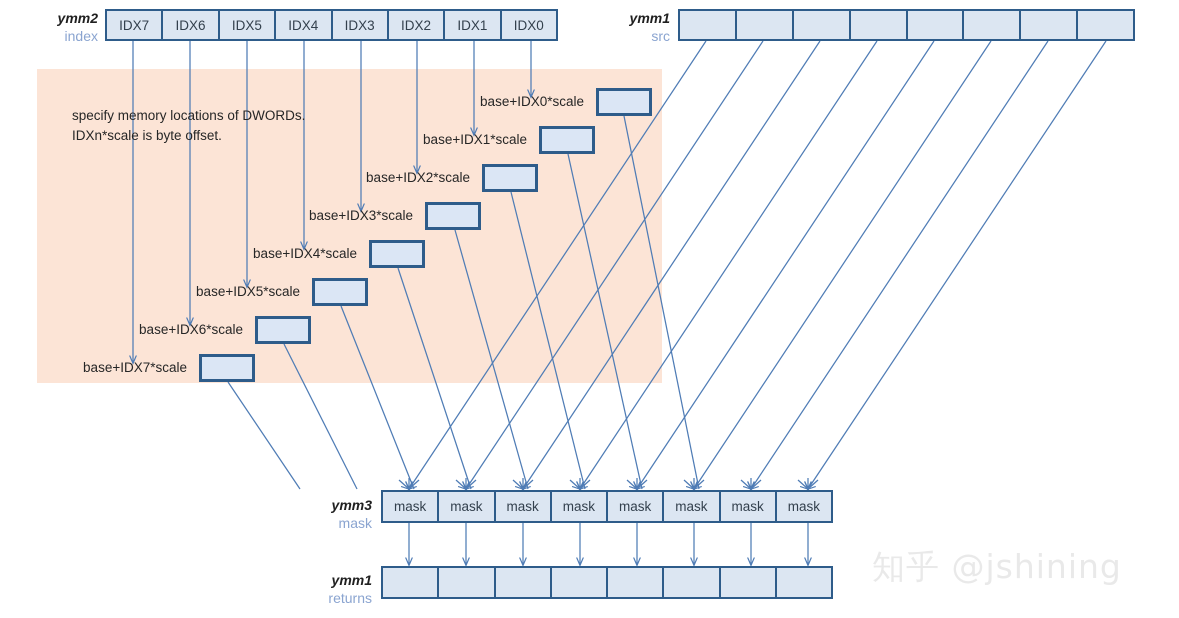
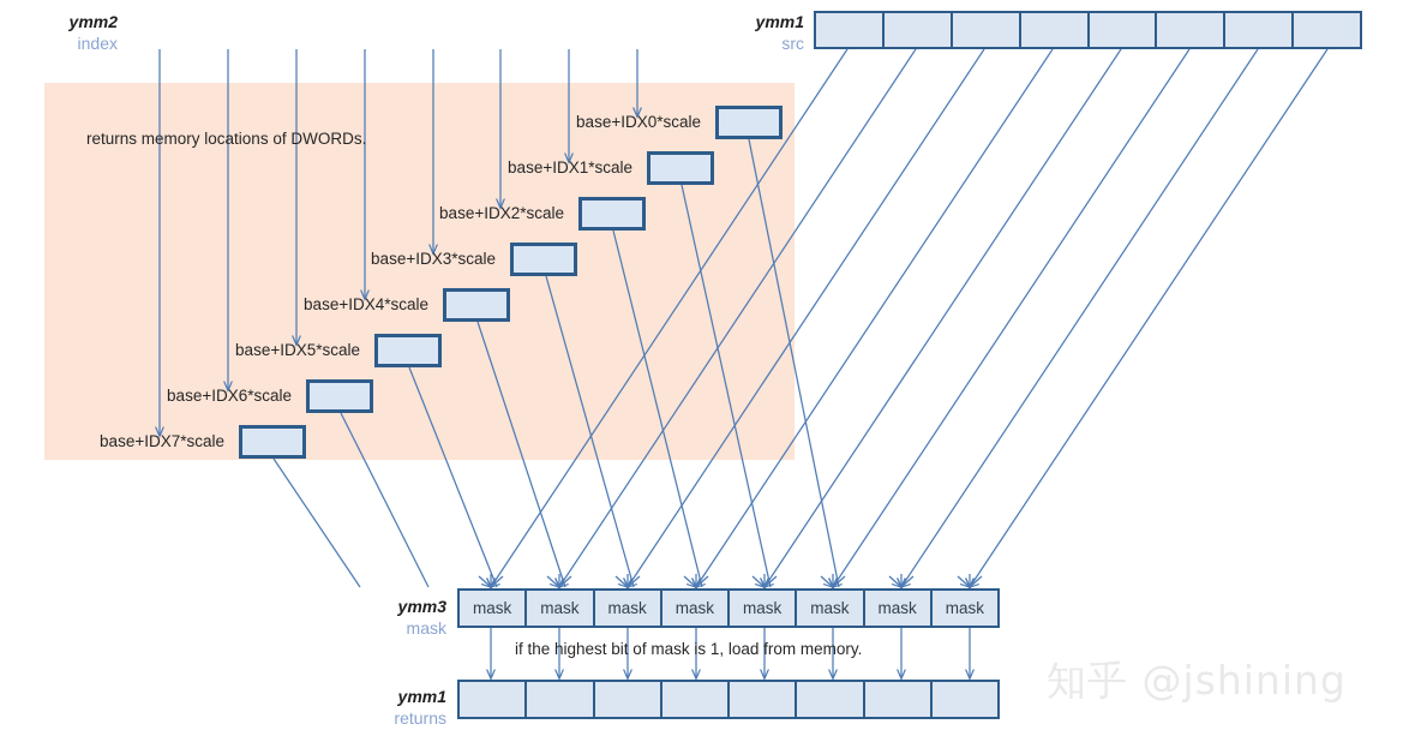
  ymm2
  index
- IDX7
- IDX6
- IDX5
- IDX4
- IDX3
- IDX2
- IDX1
- IDX0
  ymm1
  src
- specify memory locations of DWORDs.
+ returns memory locations of DWORDs.
- IDXn*scale is byte offset.
  base+IDX0*scale
  base+IDX1*scale
  base+IDX2*scale
  base+IDX3*scale
  base+IDX4*scale
  base+IDX5*scale
  base+IDX6*scale
  base+IDX7*scale
  ymm3
  mask
  mask
  mask
  mask
  mask
  mask
  mask
  mask
  mask
+ if the highest bit of mask is 1, load from memory.
  ymm1
  returns
